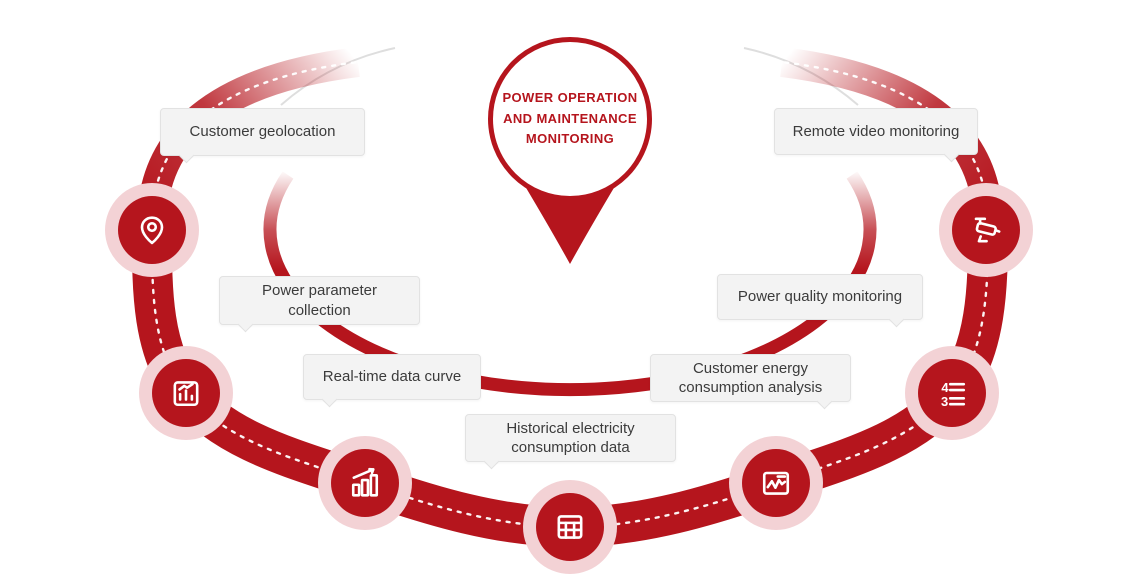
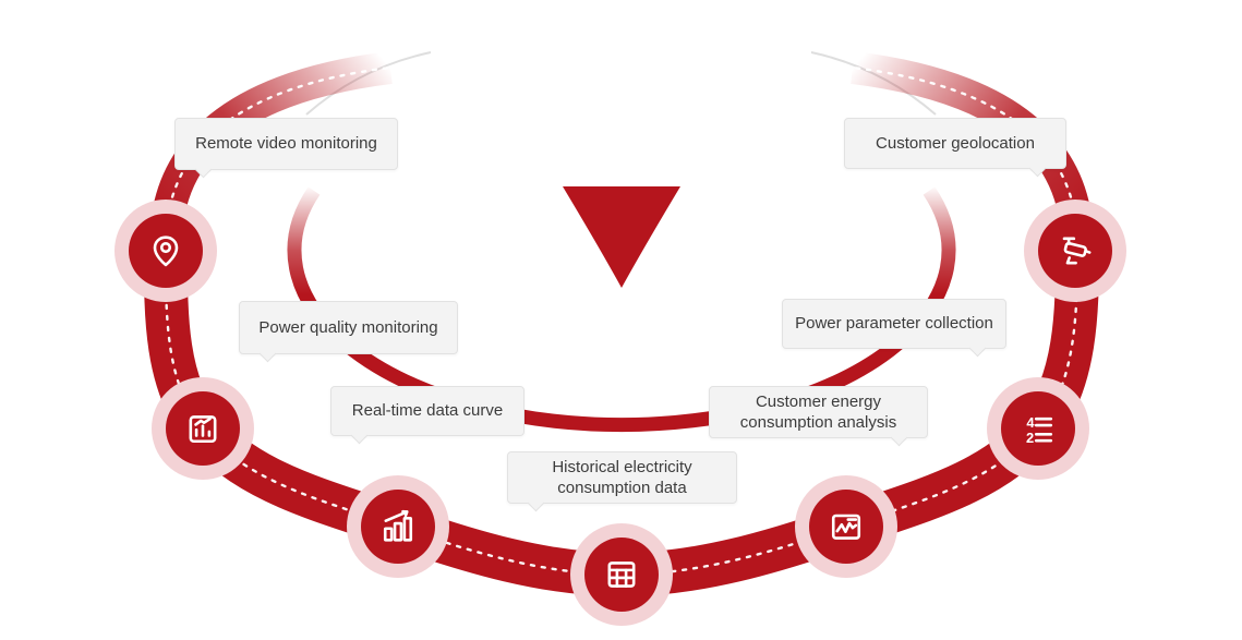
  4
- 3
+ 2
- Customer geolocation
+ Remote video monitoring
- Power parameter collection
+ Power quality monitoring
  Real-time data curve
  Historical electricity consumption data
  Customer energy consumption analysis
- Power quality monitoring
+ Power parameter collection
- Remote video monitoring
+ Customer geolocation
- POWER OPERATION
- AND MAINTENANCE
- MONITORING
